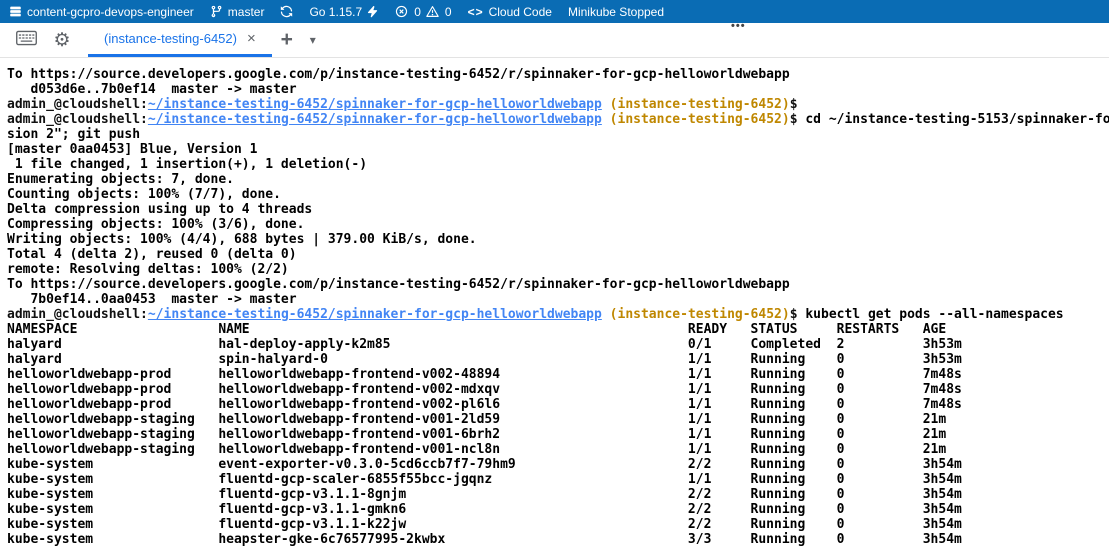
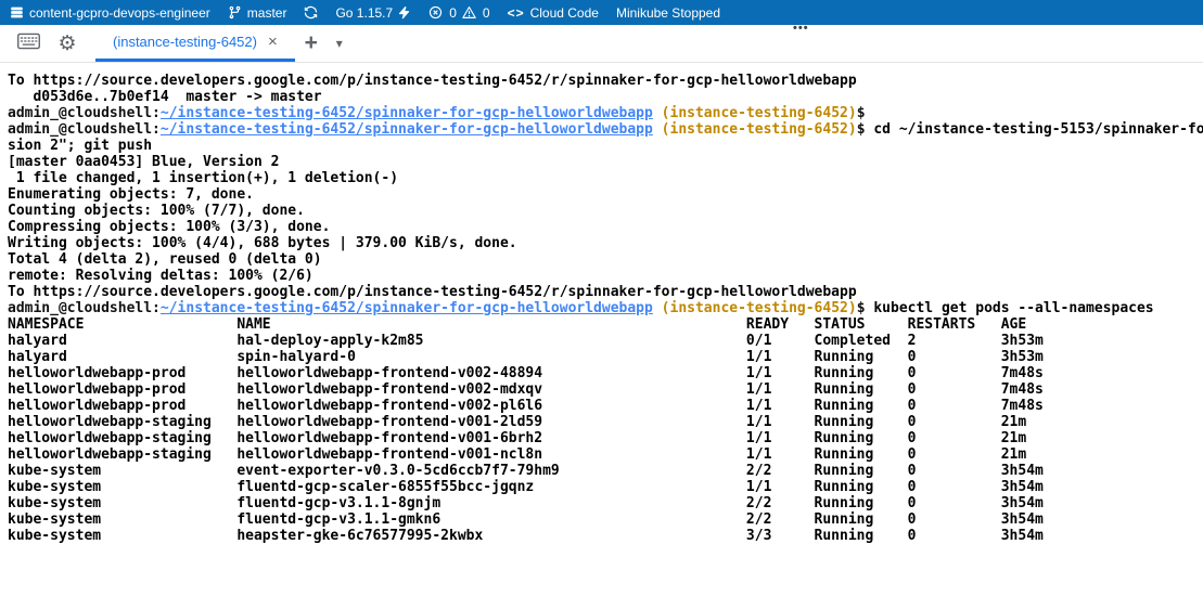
  content-gcpro-devops-engineer
  master
  Go 1.15.7
  0
  0
  <>
  Cloud Code
  Minikube Stopped
  ⚙
  (instance-testing-6452)
  ×
  +
  ▾
  •••
  To https://source.developers.google.com/p/instance-testing-6452/r/spinnaker-for-gcp-helloworldwebapp
  d053d6e..7b0ef14 master -> master
  admin_@cloudshell:~/instance-testing-6452/spinnaker-for-gcp-helloworldwebapp (instance-testing-6452)$
  admin_@cloudshell:~/instance-testing-6452/spinnaker-for-gcp-helloworldwebapp (instance-testing-6452)$ cd ~/instance-testing-5153/spinnaker-fo
  sion 2"; git push
- [master 0aa0453] Blue, Version 1
+ [master 0aa0453] Blue, Version 2
  1 file changed, 1 insertion(+), 1 deletion(-)
  Enumerating objects: 7, done.
  Counting objects: 100% (7/7), done.
- Delta compression using up to 4 threads
- Compressing objects: 100% (3/6), done.
+ Compressing objects: 100% (3/3), done.
  Writing objects: 100% (4/4), 688 bytes | 379.00 KiB/s, done.
  Total 4 (delta 2), reused 0 (delta 0)
- remote: Resolving deltas: 100% (2/2)
+ remote: Resolving deltas: 100% (2/6)
  To https://source.developers.google.com/p/instance-testing-6452/r/spinnaker-for-gcp-helloworldwebapp
- 7b0ef14..0aa0453 master -> master
  admin_@cloudshell:~/instance-testing-6452/spinnaker-for-gcp-helloworldwebapp (instance-testing-6452)$ kubectl get pods --all-namespaces
  NAMESPACE NAME READY STATUS RESTARTS AGE
  halyard hal-deploy-apply-k2m85 0/1 Completed 2 3h53m
  halyard spin-halyard-0 1/1 Running 0 3h53m
  helloworldwebapp-prod helloworldwebapp-frontend-v002-48894 1/1 Running 0 7m48s
  helloworldwebapp-prod helloworldwebapp-frontend-v002-mdxqv 1/1 Running 0 7m48s
  helloworldwebapp-prod helloworldwebapp-frontend-v002-pl6l6 1/1 Running 0 7m48s
  helloworldwebapp-staging helloworldwebapp-frontend-v001-2ld59 1/1 Running 0 21m
  helloworldwebapp-staging helloworldwebapp-frontend-v001-6brh2 1/1 Running 0 21m
  helloworldwebapp-staging helloworldwebapp-frontend-v001-ncl8n 1/1 Running 0 21m
  kube-system event-exporter-v0.3.0-5cd6ccb7f7-79hm9 2/2 Running 0 3h54m
  kube-system fluentd-gcp-scaler-6855f55bcc-jgqnz 1/1 Running 0 3h54m
  kube-system fluentd-gcp-v3.1.1-8gnjm 2/2 Running 0 3h54m
  kube-system fluentd-gcp-v3.1.1-gmkn6 2/2 Running 0 3h54m
- kube-system fluentd-gcp-v3.1.1-k22jw 2/2 Running 0 3h54m
  kube-system heapster-gke-6c76577995-2kwbx 3/3 Running 0 3h54m
